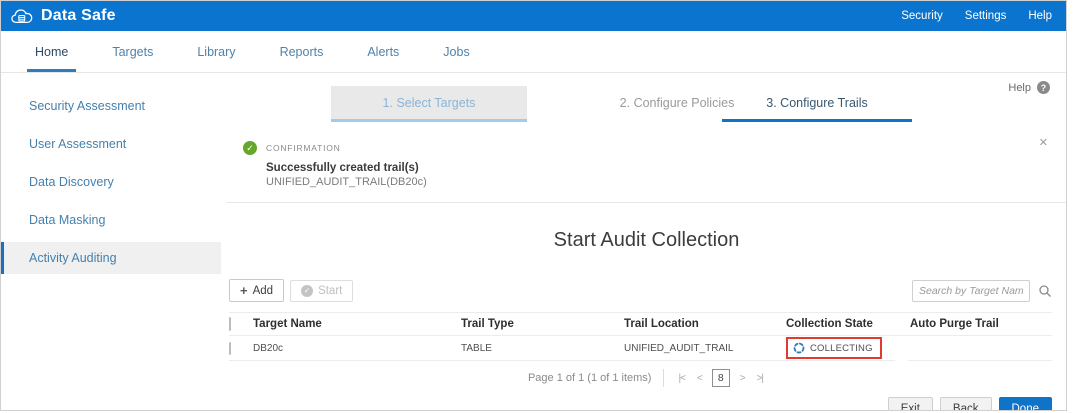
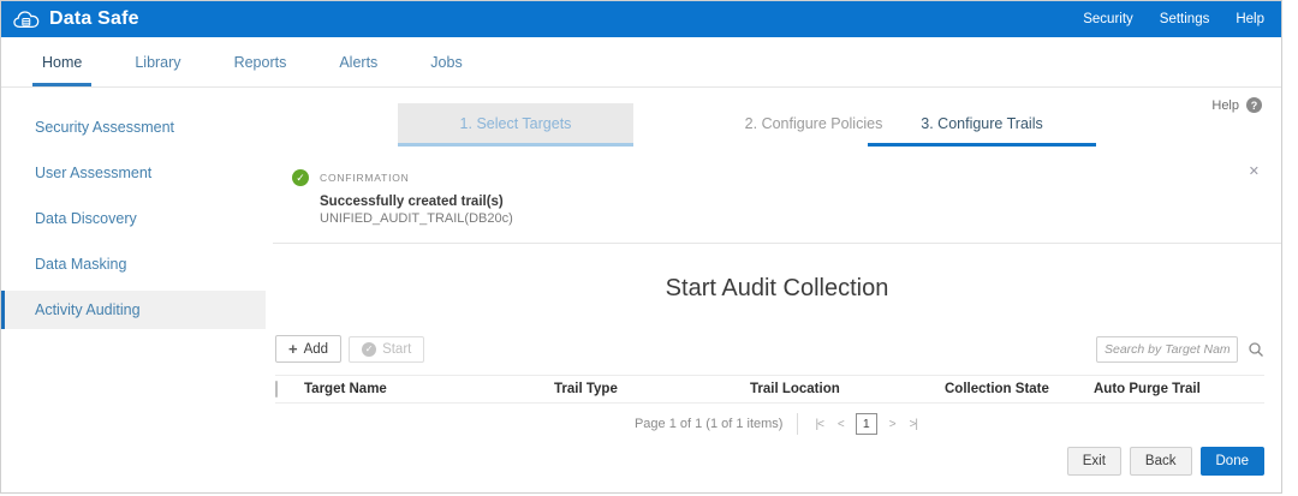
  Data Safe
  Security
  Settings
  Help
  Home
- Targets
  Library
  Reports
  Alerts
  Jobs
  Security Assessment
  User Assessment
  Data Discovery
  Data Masking
  Activity Auditing
  Help
  ?
  1. Select Targets
  2. Configure Policies
  3. Configure Trails
  ✓
  CONFIRMATION
  Successfully created trail(s)
  UNIFIED_AUDIT_TRAIL(DB20c)
  ✕
  Start Audit Collection
  +
  Add
  ✓
  Start
  Search by Target Nam
  Target Name
  Trail Type
  Trail Location
  Collection State
  Auto Purge Trail
- DB20c
- TABLE
- UNIFIED_AUDIT_TRAIL
- COLLECTING
  Page 1 of 1 (1 of 1 items)
  |<
  <
- 8
+ 1
  >
  >|
  Exit
  Back
  Done
